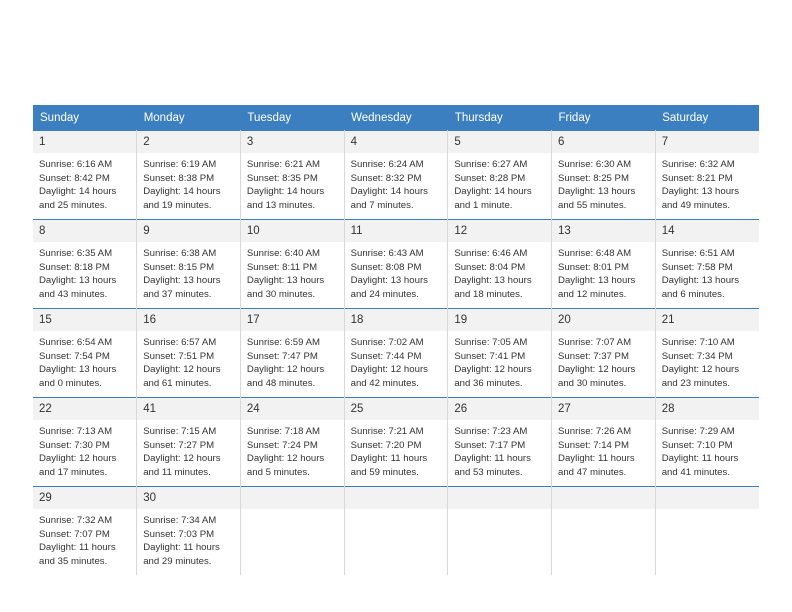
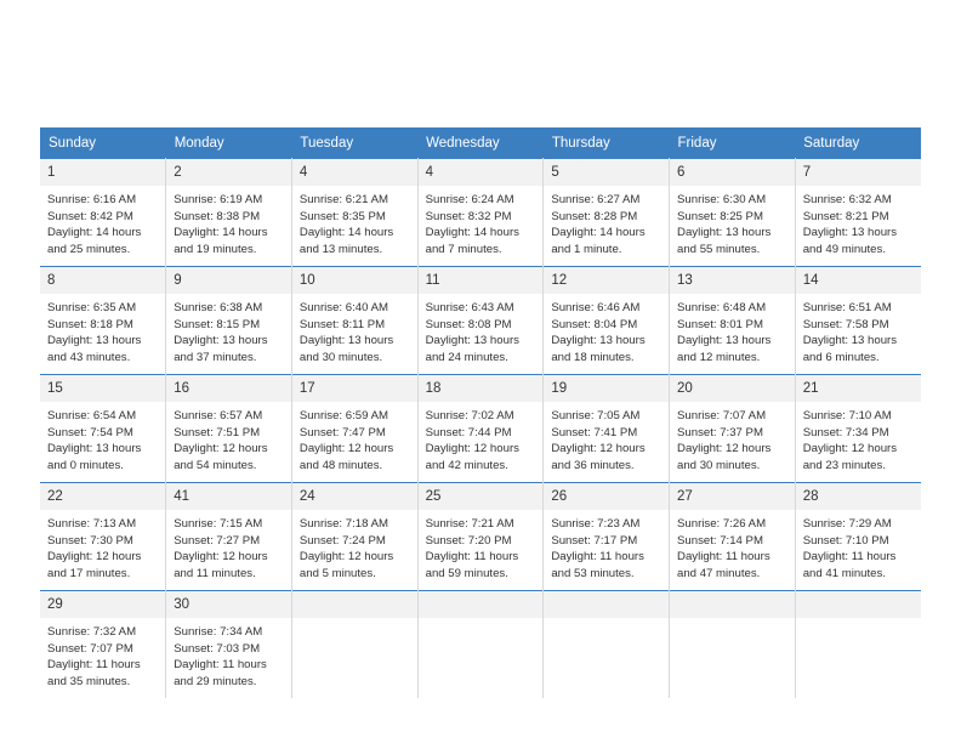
  Sunday	Monday	Tuesday	Wednesday	Thursday	Friday	Saturday
- 1Sunrise: 6:16 AMSunset: 8:42 PMDaylight: 14 hours and 25 minutes.	2Sunrise: 6:19 AMSunset: 8:38 PMDaylight: 14 hours and 19 minutes.	3Sunrise: 6:21 AMSunset: 8:35 PMDaylight: 14 hours and 13 minutes.	4Sunrise: 6:24 AMSunset: 8:32 PMDaylight: 14 hours and 7 minutes.	5Sunrise: 6:27 AMSunset: 8:28 PMDaylight: 14 hours and 1 minute.	6Sunrise: 6:30 AMSunset: 8:25 PMDaylight: 13 hours and 55 minutes.	7Sunrise: 6:32 AMSunset: 8:21 PMDaylight: 13 hours and 49 minutes.
+ 1Sunrise: 6:16 AMSunset: 8:42 PMDaylight: 14 hours and 25 minutes.	2Sunrise: 6:19 AMSunset: 8:38 PMDaylight: 14 hours and 19 minutes.	4Sunrise: 6:21 AMSunset: 8:35 PMDaylight: 14 hours and 13 minutes.	4Sunrise: 6:24 AMSunset: 8:32 PMDaylight: 14 hours and 7 minutes.	5Sunrise: 6:27 AMSunset: 8:28 PMDaylight: 14 hours and 1 minute.	6Sunrise: 6:30 AMSunset: 8:25 PMDaylight: 13 hours and 55 minutes.	7Sunrise: 6:32 AMSunset: 8:21 PMDaylight: 13 hours and 49 minutes.
  8Sunrise: 6:35 AMSunset: 8:18 PMDaylight: 13 hours and 43 minutes.	9Sunrise: 6:38 AMSunset: 8:15 PMDaylight: 13 hours and 37 minutes.	10Sunrise: 6:40 AMSunset: 8:11 PMDaylight: 13 hours and 30 minutes.	11Sunrise: 6:43 AMSunset: 8:08 PMDaylight: 13 hours and 24 minutes.	12Sunrise: 6:46 AMSunset: 8:04 PMDaylight: 13 hours and 18 minutes.	13Sunrise: 6:48 AMSunset: 8:01 PMDaylight: 13 hours and 12 minutes.	14Sunrise: 6:51 AMSunset: 7:58 PMDaylight: 13 hours and 6 minutes.
- 15Sunrise: 6:54 AMSunset: 7:54 PMDaylight: 13 hours and 0 minutes.	16Sunrise: 6:57 AMSunset: 7:51 PMDaylight: 12 hours and 61 minutes.	17Sunrise: 6:59 AMSunset: 7:47 PMDaylight: 12 hours and 48 minutes.	18Sunrise: 7:02 AMSunset: 7:44 PMDaylight: 12 hours and 42 minutes.	19Sunrise: 7:05 AMSunset: 7:41 PMDaylight: 12 hours and 36 minutes.	20Sunrise: 7:07 AMSunset: 7:37 PMDaylight: 12 hours and 30 minutes.	21Sunrise: 7:10 AMSunset: 7:34 PMDaylight: 12 hours and 23 minutes.
+ 15Sunrise: 6:54 AMSunset: 7:54 PMDaylight: 13 hours and 0 minutes.	16Sunrise: 6:57 AMSunset: 7:51 PMDaylight: 12 hours and 54 minutes.	17Sunrise: 6:59 AMSunset: 7:47 PMDaylight: 12 hours and 48 minutes.	18Sunrise: 7:02 AMSunset: 7:44 PMDaylight: 12 hours and 42 minutes.	19Sunrise: 7:05 AMSunset: 7:41 PMDaylight: 12 hours and 36 minutes.	20Sunrise: 7:07 AMSunset: 7:37 PMDaylight: 12 hours and 30 minutes.	21Sunrise: 7:10 AMSunset: 7:34 PMDaylight: 12 hours and 23 minutes.
  22Sunrise: 7:13 AMSunset: 7:30 PMDaylight: 12 hours and 17 minutes.	41Sunrise: 7:15 AMSunset: 7:27 PMDaylight: 12 hours and 11 minutes.	24Sunrise: 7:18 AMSunset: 7:24 PMDaylight: 12 hours and 5 minutes.	25Sunrise: 7:21 AMSunset: 7:20 PMDaylight: 11 hours and 59 minutes.	26Sunrise: 7:23 AMSunset: 7:17 PMDaylight: 11 hours and 53 minutes.	27Sunrise: 7:26 AMSunset: 7:14 PMDaylight: 11 hours and 47 minutes.	28Sunrise: 7:29 AMSunset: 7:10 PMDaylight: 11 hours and 41 minutes.
  29Sunrise: 7:32 AMSunset: 7:07 PMDaylight: 11 hours and 35 minutes.	30Sunrise: 7:34 AMSunset: 7:03 PMDaylight: 11 hours and 29 minutes.
